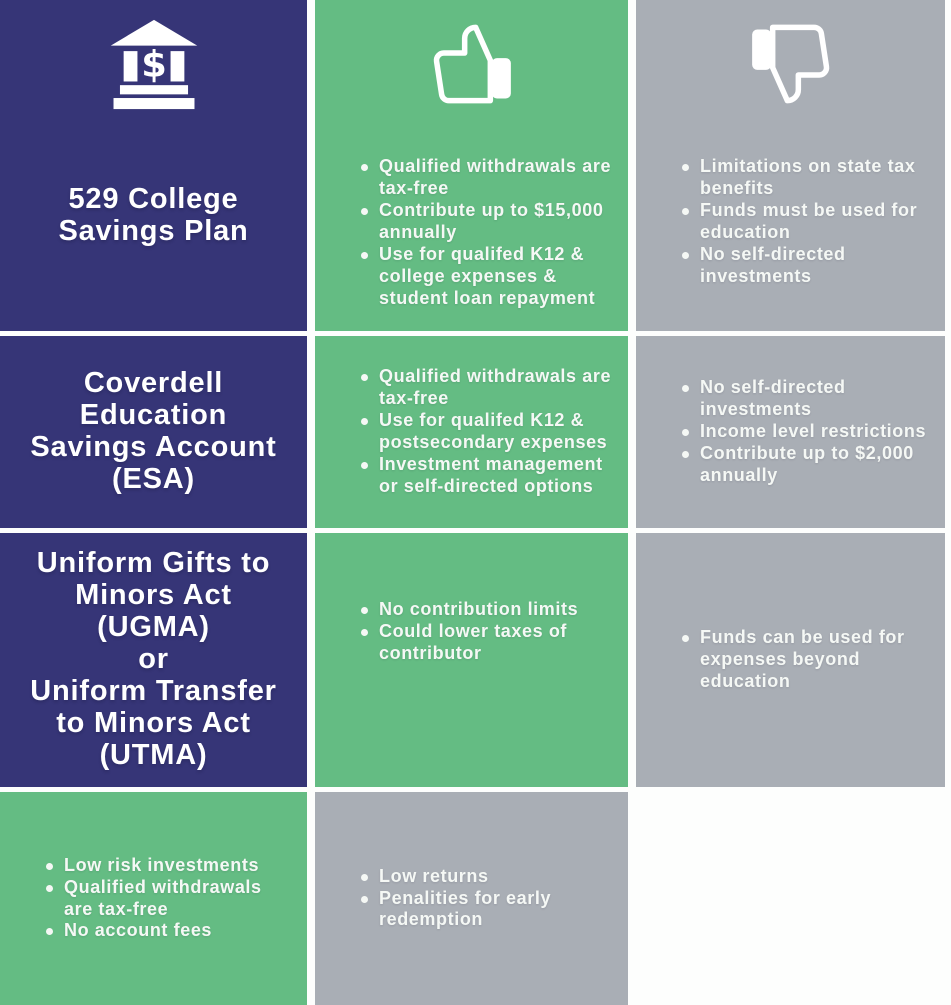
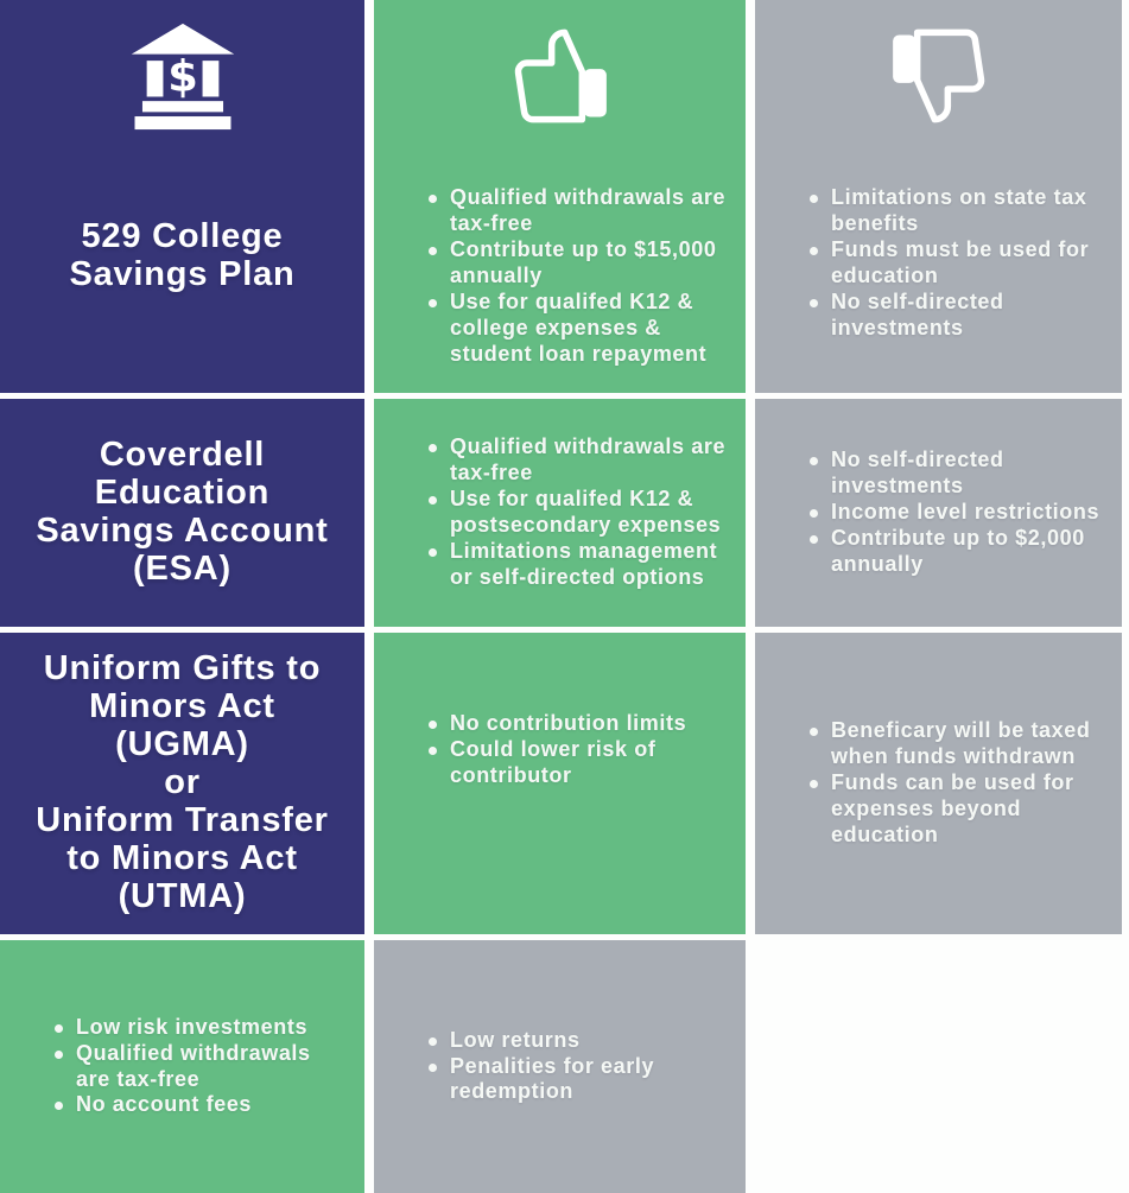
  $
  529 College
  Savings Plan
  Qualified withdrawals are tax-free
  Contribute up to $15,000 annually
  Use for qualifed K12 & college expenses & student loan repayment
  Limitations on state tax benefits
  Funds must be used for education
  No self-directed investments
  Coverdell
  Education
  Savings Account
  (ESA)
  Qualified withdrawals are tax-free
  Use for qualifed K12 & postsecondary expenses
- Investment management or self-directed options
+ Limitations management or self-directed options
  No self-directed investments
  Income level restrictions
  Contribute up to $2,000 annually
  Uniform Gifts to
  Minors Act
  (UGMA)
  or
  Uniform Transfer
  to Minors Act
  (UTMA)
  No contribution limits
- Could lower taxes of contributor
+ Could lower risk of contributor
+ Beneficary will be taxed when funds withdrawn
  Funds can be used for expenses beyond education
  Low risk investments
  Qualified withdrawals are tax-free
  No account fees
  Low returns
  Penalities for early redemption
